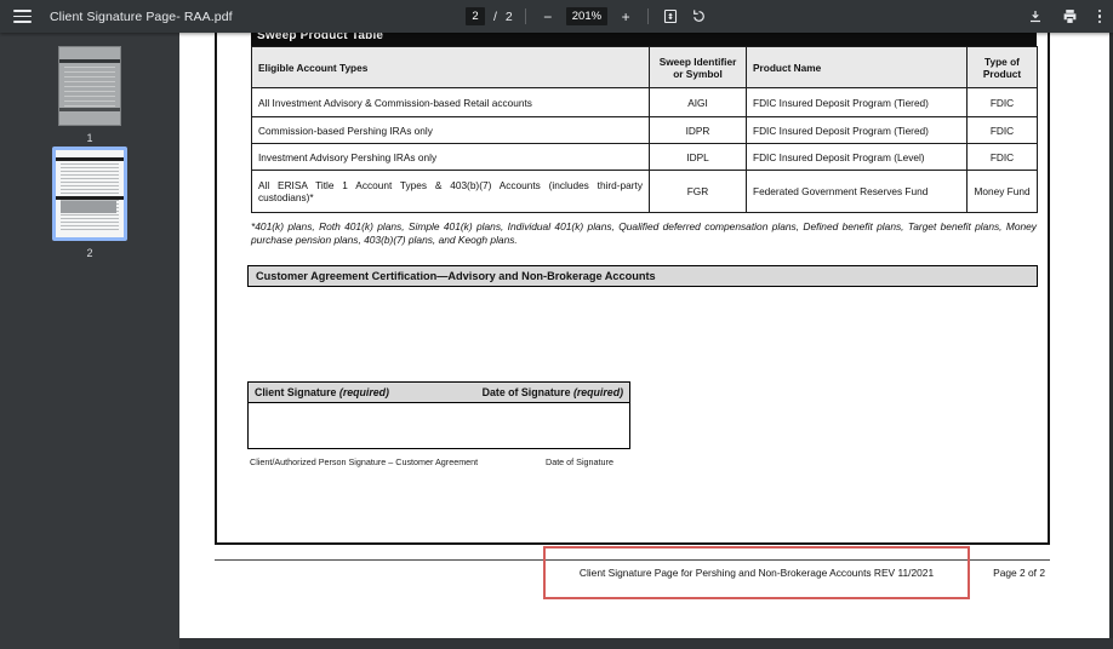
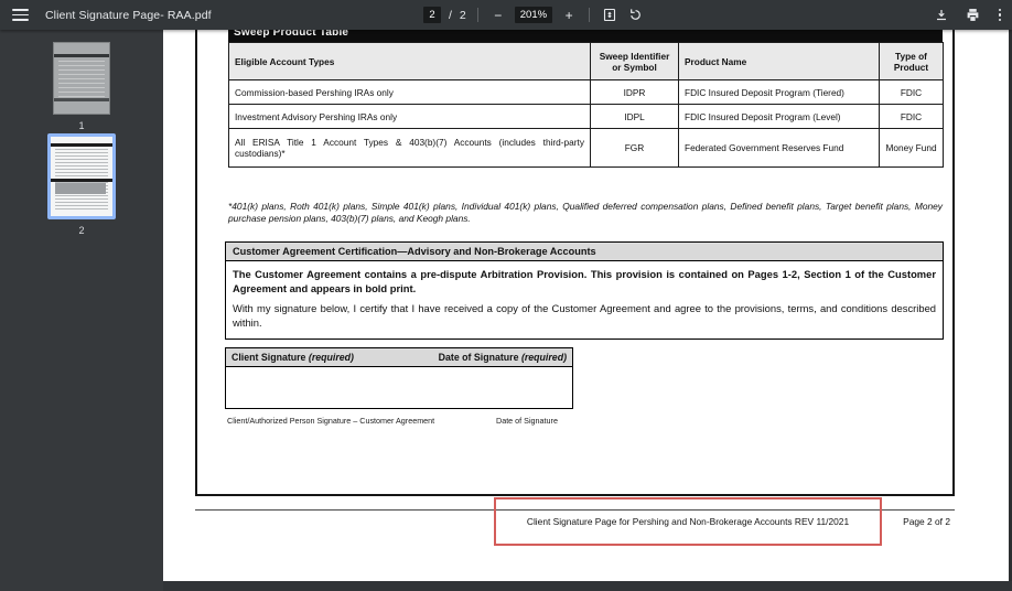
  Client Signature Page- RAA.pdf
  2
  /
  2
  −
  201%
  +
  1
  2
  Sweep Product Table
  Eligible Account Types	Sweep Identifier or Symbol	Product Name	Type of Product
- All Investment Advisory & Commission-based Retail accounts	AIGI	FDIC Insured Deposit Program (Tiered)	FDIC
  Commission-based Pershing IRAs only	IDPR	FDIC Insured Deposit Program (Tiered)	FDIC
  Investment Advisory Pershing IRAs only	IDPL	FDIC Insured Deposit Program (Level)	FDIC
  All ERISA Title 1 Account Types & 403(b)(7) Accounts (includes third-party custodians)*	FGR	Federated Government Reserves Fund	Money Fund
  *401(k) plans, Roth 401(k) plans, Simple 401(k) plans, Individual 401(k) plans, Qualified deferred compensation plans, Defined benefit plans, Target benefit plans, Money purchase pension plans, 403(b)(7) plans, and Keogh plans.
  Customer Agreement Certification—Advisory and Non-Brokerage Accounts
+ The Customer Agreement contains a pre-dispute Arbitration Provision. This provision is contained on Pages 1-2, Section 1 of the Customer Agreement and appears in bold print.
+ With my signature below, I certify that I have received a copy of the Customer Agreement and agree to the provisions, terms, and conditions described within.
  Client Signature (required)
  Date of Signature (required)
  Client/Authorized Person Signature – Customer Agreement
  Date of Signature
  Client Signature Page for Pershing and Non-Brokerage Accounts REV 11/2021
  Page 2 of 2
